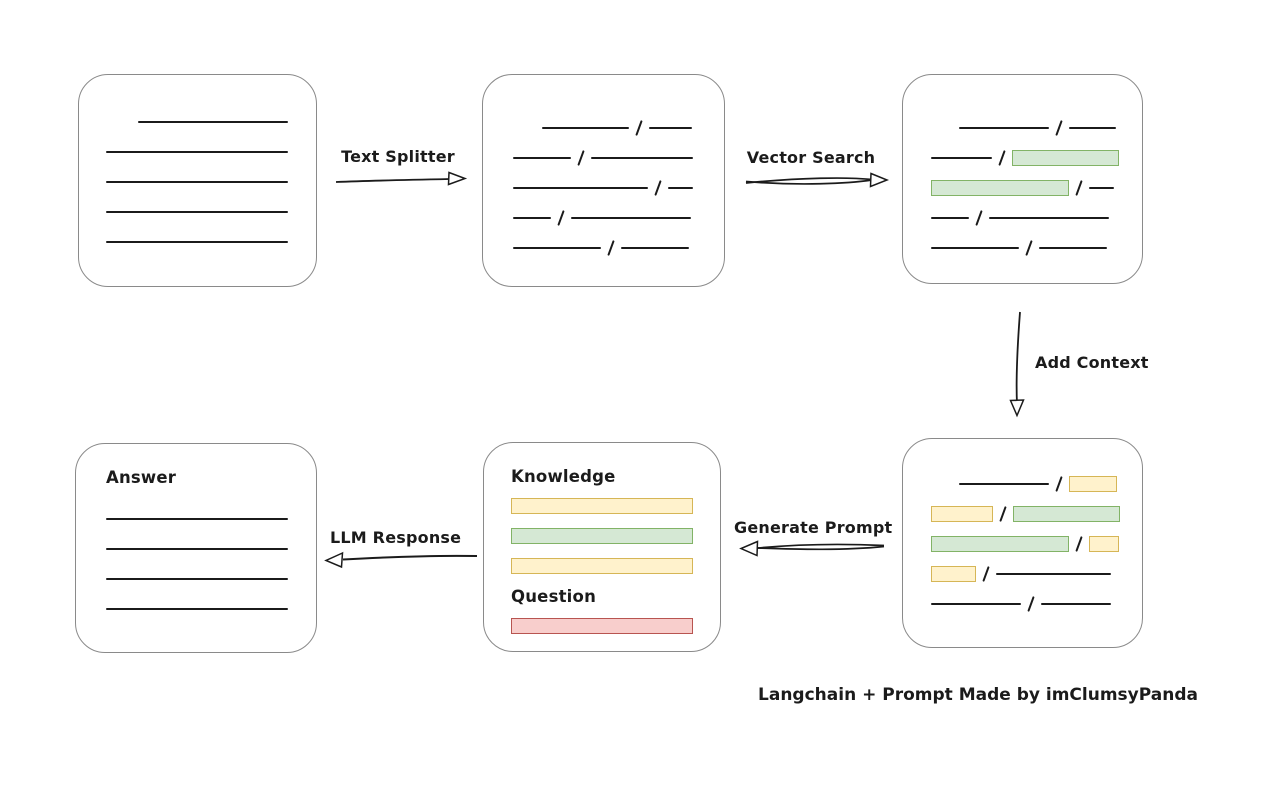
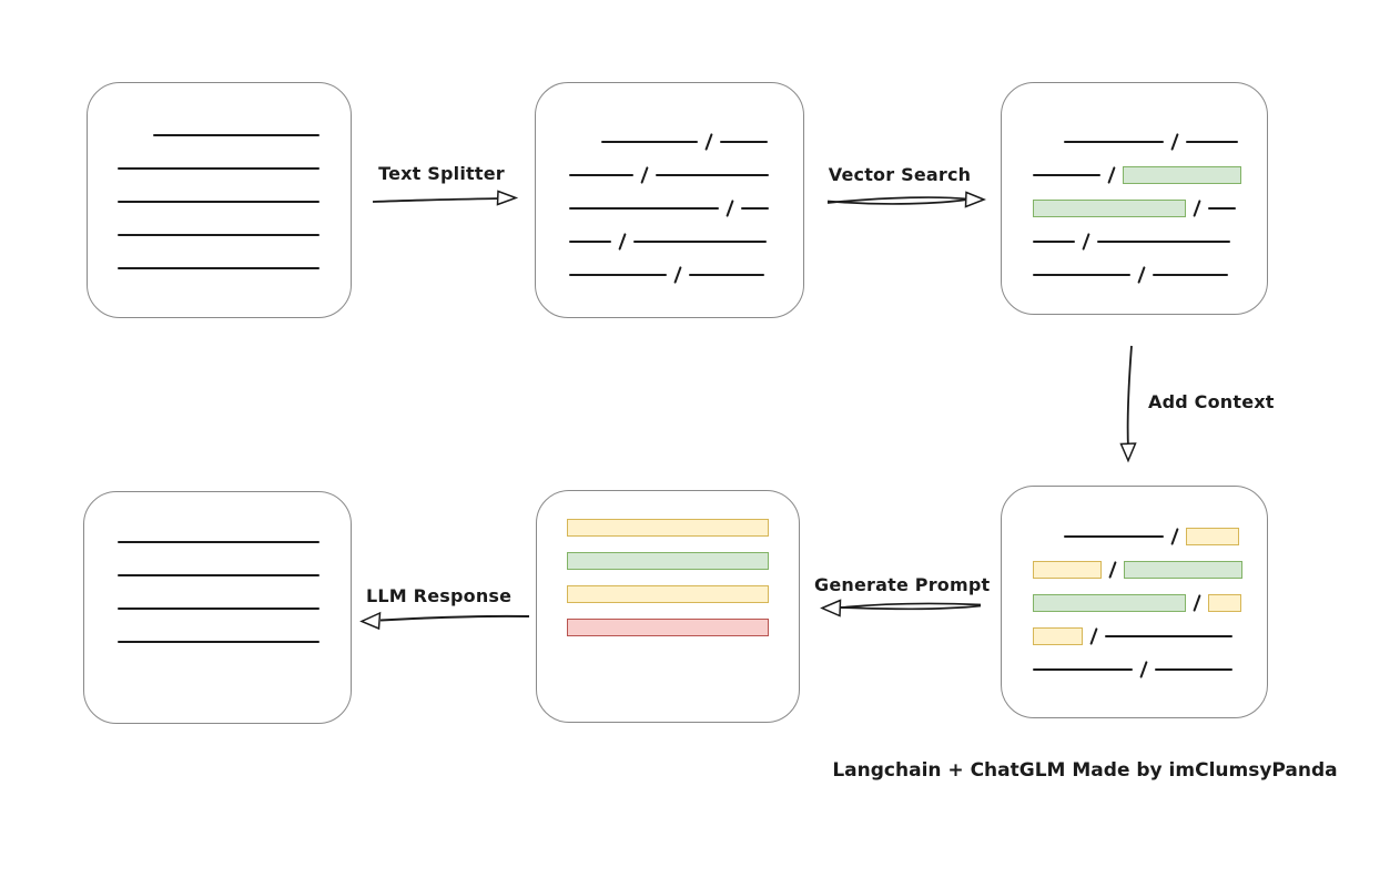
- Knowledge
- Question
- Answer
  Text Splitter
  Vector Search
  Add Context
  Generate Prompt
  LLM Response
- Langchain + Prompt Made by imClumsyPanda
+ Langchain + ChatGLM Made by imClumsyPanda
